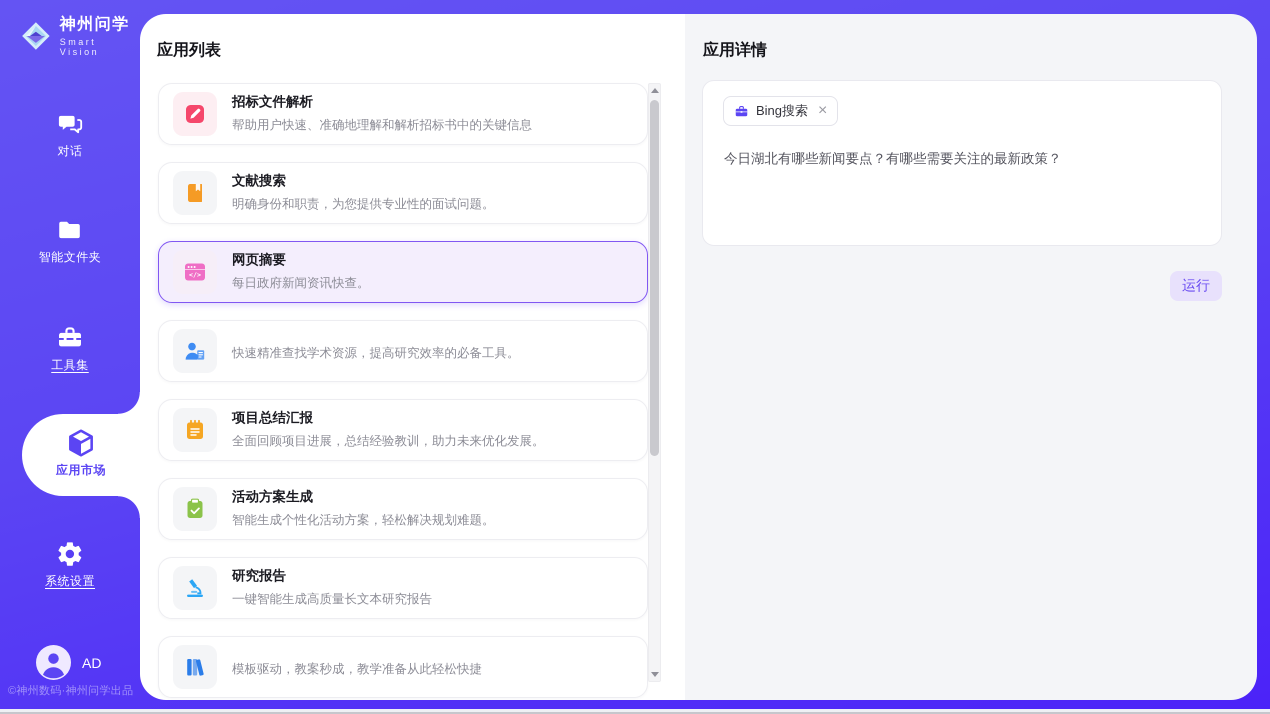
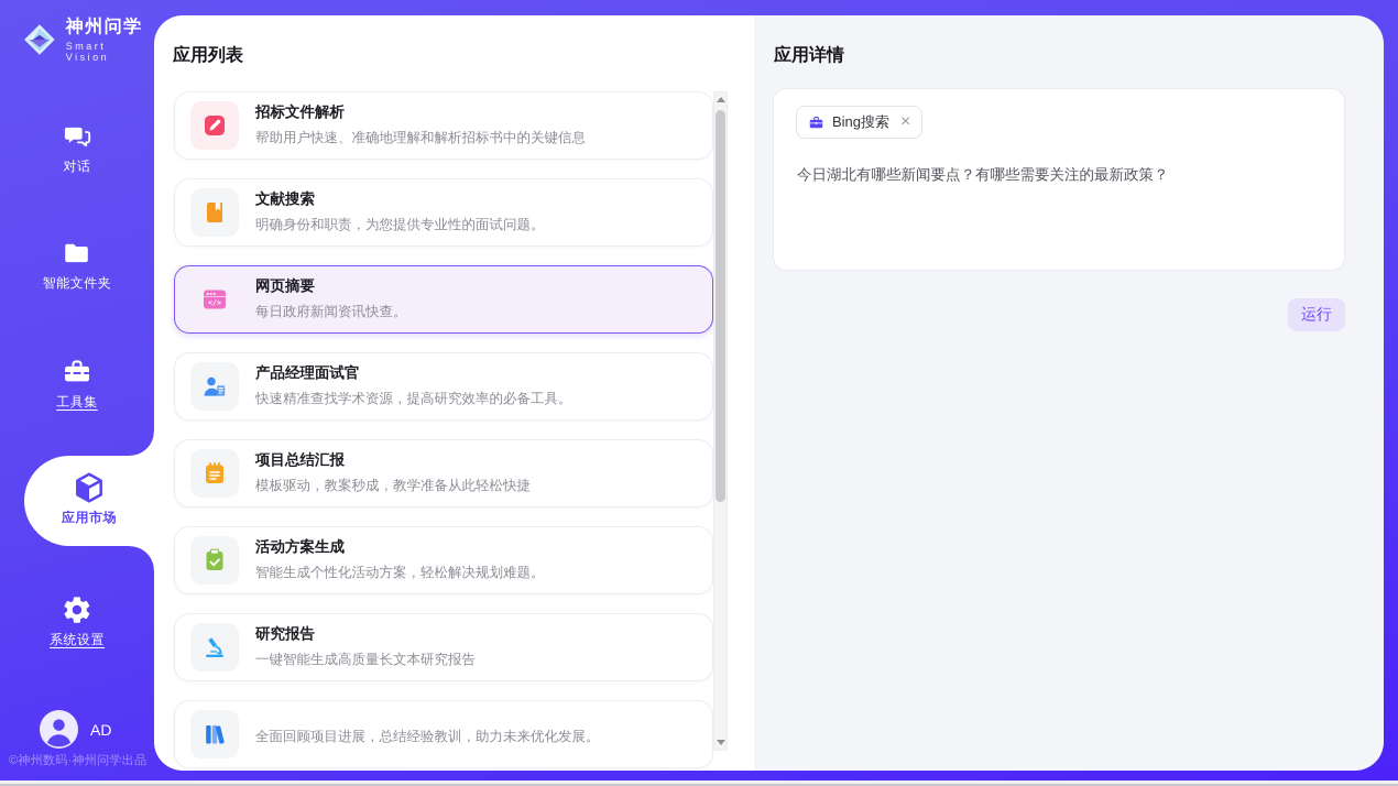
  神州问学
  Smart Vision
  对话
  智能文件夹
  工具集
  应用市场
  系统设置
  AD
  ©神州数码·神州问学出品
  应用列表
  招标文件解析
  帮助用户快速、准确地理解和解析招标书中的关键信息
  文献搜索
  明确身份和职责，为您提供专业性的面试问题。
  </>
  网页摘要
  每日政府新闻资讯快查。
+ 产品经理面试官
  快速精准查找学术资源，提高研究效率的必备工具。
  项目总结汇报
- 全面回顾项目进展，总结经验教训，助力未来优化发展。
+ 模板驱动，教案秒成，教学准备从此轻松快捷
  活动方案生成
  智能生成个性化活动方案，轻松解决规划难题。
  研究报告
  一键智能生成高质量长文本研究报告
- 模板驱动，教案秒成，教学准备从此轻松快捷
+ 全面回顾项目进展，总结经验教训，助力未来优化发展。
  应用详情
  Bing搜索
  ×
  今日湖北有哪些新闻要点？有哪些需要关注的最新政策？
  运行
